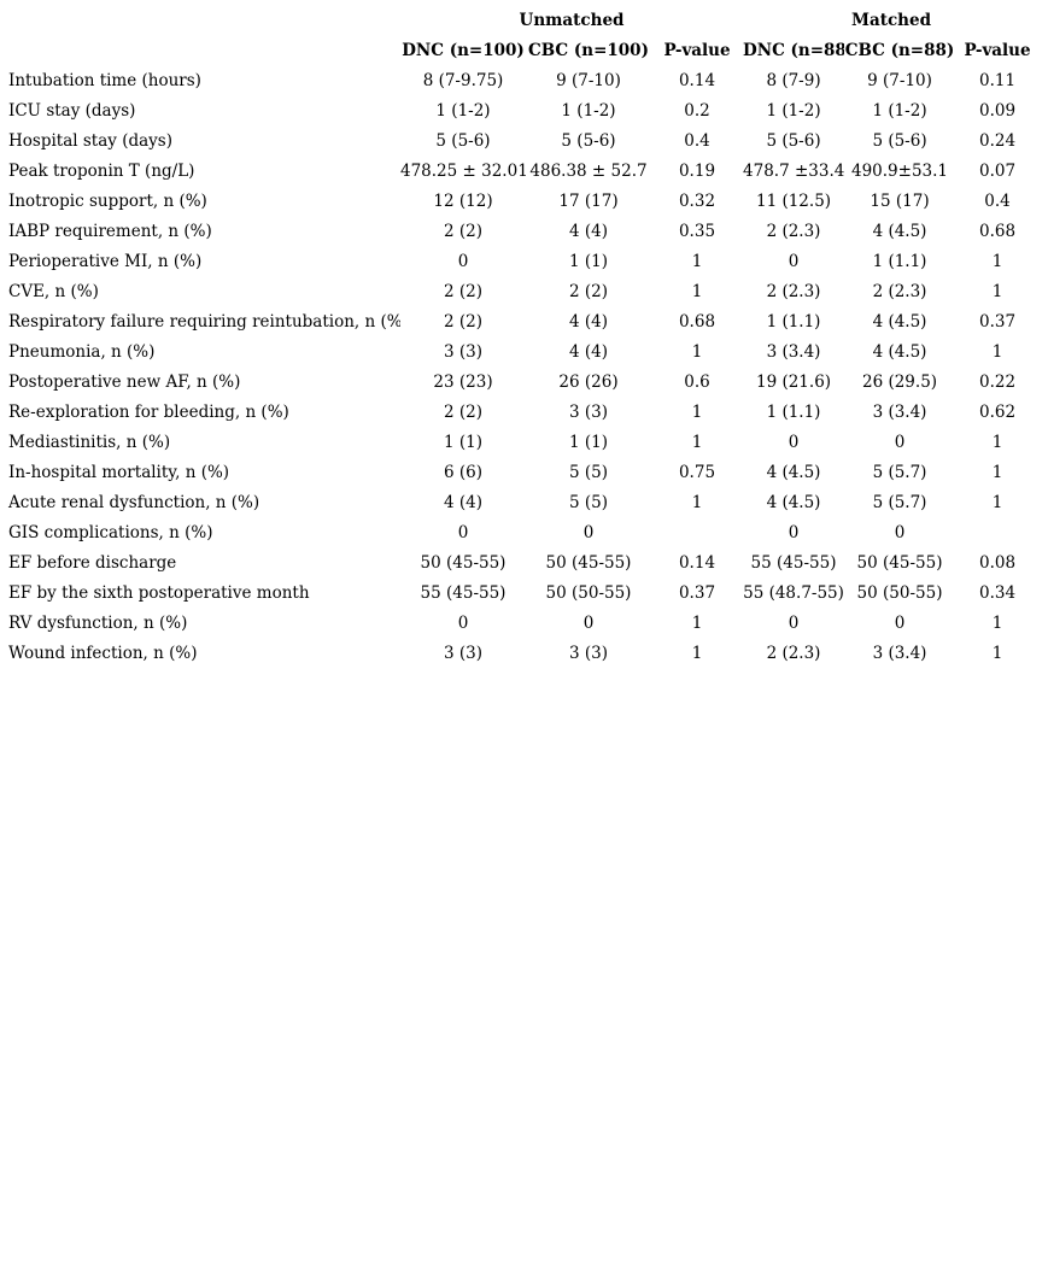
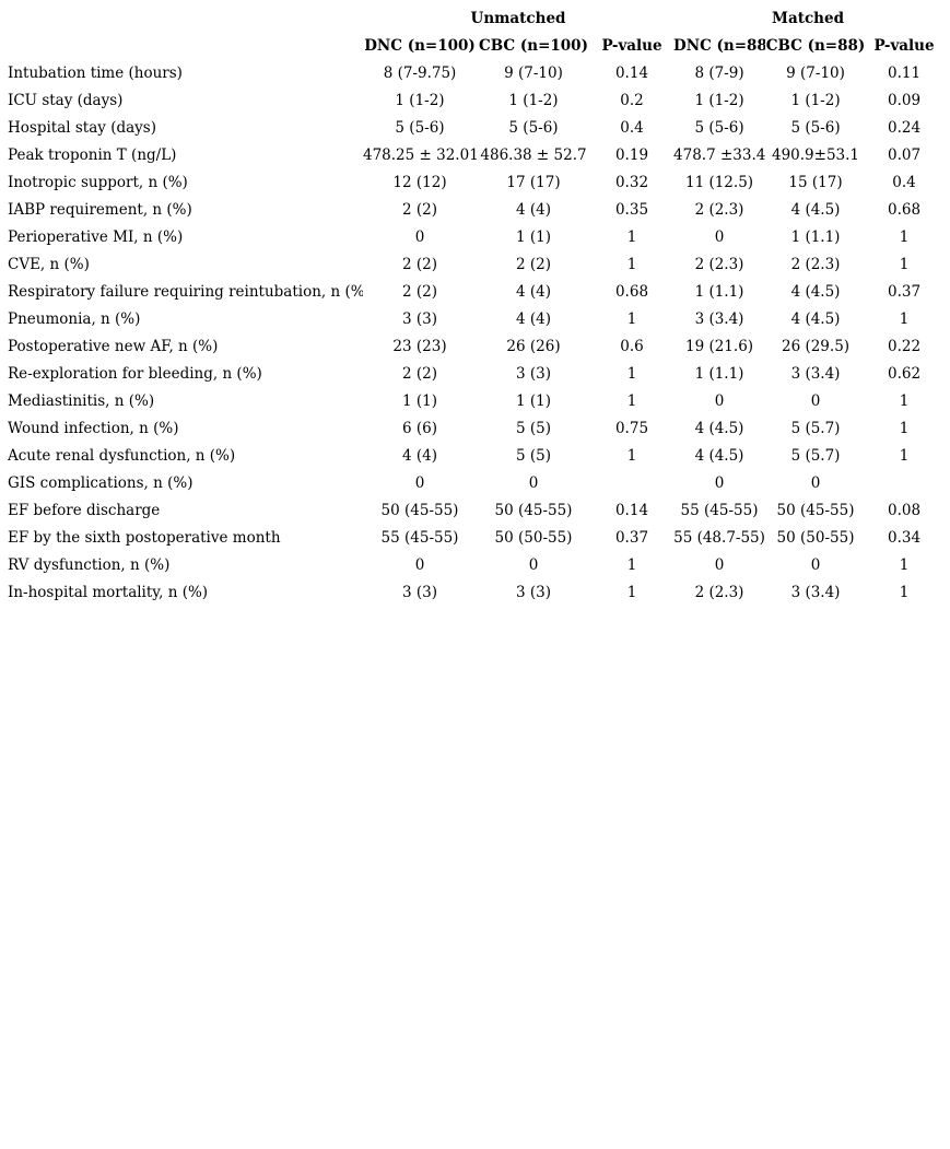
  	Unmatched	Matched
  	DNC (n=100)	CBC (n=100)	P-value	DNC (n=88	CBC (n=88)	P-value
  Intubation time (hours)	8 (7-9.75)	9 (7-10)	0.14	8 (7-9)	9 (7-10)	0.11
  ICU stay (days)	1 (1-2)	1 (1-2)	0.2	1 (1-2)	1 (1-2)	0.09
  Hospital stay (days)	5 (5-6)	5 (5-6)	0.4	5 (5-6)	5 (5-6)	0.24
  Peak troponin T (ng/L)	478.25 ± 32.01	486.38 ± 52.7	0.19	478.7 ±33.4	490.9±53.1	0.07
  Inotropic support, n (%)	12 (12)	17 (17)	0.32	11 (12.5)	15 (17)	0.4
  IABP requirement, n (%)	2 (2)	4 (4)	0.35	2 (2.3)	4 (4.5)	0.68
  Perioperative MI, n (%)	0	1 (1)	1	0	1 (1.1)	1
  CVE, n (%)	2 (2)	2 (2)	1	2 (2.3)	2 (2.3)	1
  Respiratory failure requiring reintubation, n (%	2 (2)	4 (4)	0.68	1 (1.1)	4 (4.5)	0.37
  Pneumonia, n (%)	3 (3)	4 (4)	1	3 (3.4)	4 (4.5)	1
  Postoperative new AF, n (%)	23 (23)	26 (26)	0.6	19 (21.6)	26 (29.5)	0.22
  Re-exploration for bleeding, n (%)	2 (2)	3 (3)	1	1 (1.1)	3 (3.4)	0.62
  Mediastinitis, n (%)	1 (1)	1 (1)	1	0	0	1
- In-hospital mortality, n (%)	6 (6)	5 (5)	0.75	4 (4.5)	5 (5.7)	1
+ Wound infection, n (%)	6 (6)	5 (5)	0.75	4 (4.5)	5 (5.7)	1
  Acute renal dysfunction, n (%)	4 (4)	5 (5)	1	4 (4.5)	5 (5.7)	1
  GIS complications, n (%)	0	0		0	0
  EF before discharge	50 (45-55)	50 (45-55)	0.14	55 (45-55)	50 (45-55)	0.08
  EF by the sixth postoperative month	55 (45-55)	50 (50-55)	0.37	55 (48.7-55)	50 (50-55)	0.34
  RV dysfunction, n (%)	0	0	1	0	0	1
- Wound infection, n (%)	3 (3)	3 (3)	1	2 (2.3)	3 (3.4)	1
+ In-hospital mortality, n (%)	3 (3)	3 (3)	1	2 (2.3)	3 (3.4)	1
